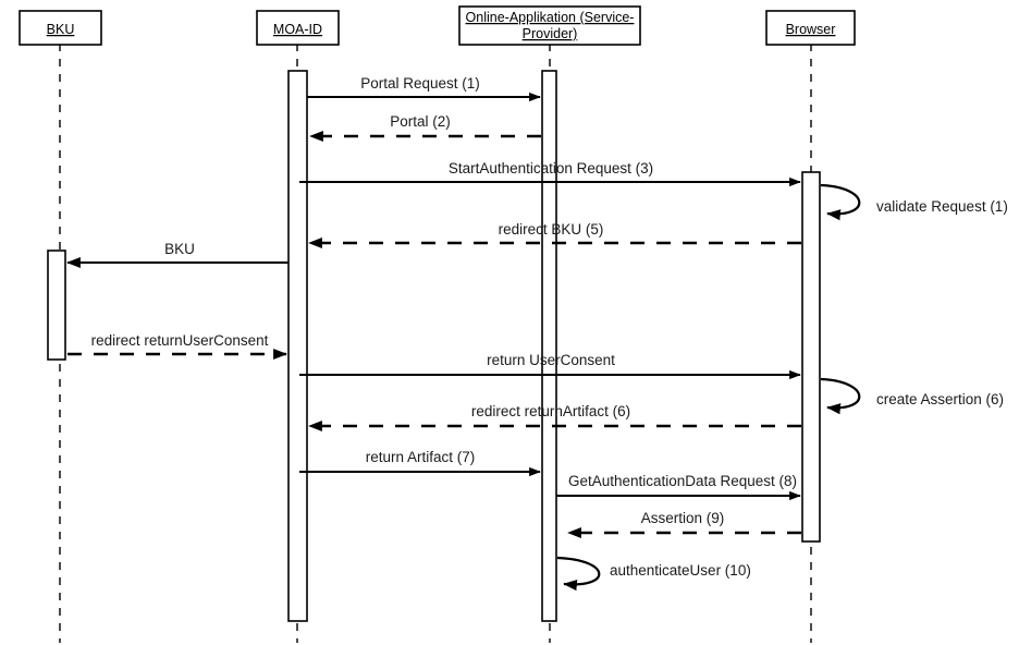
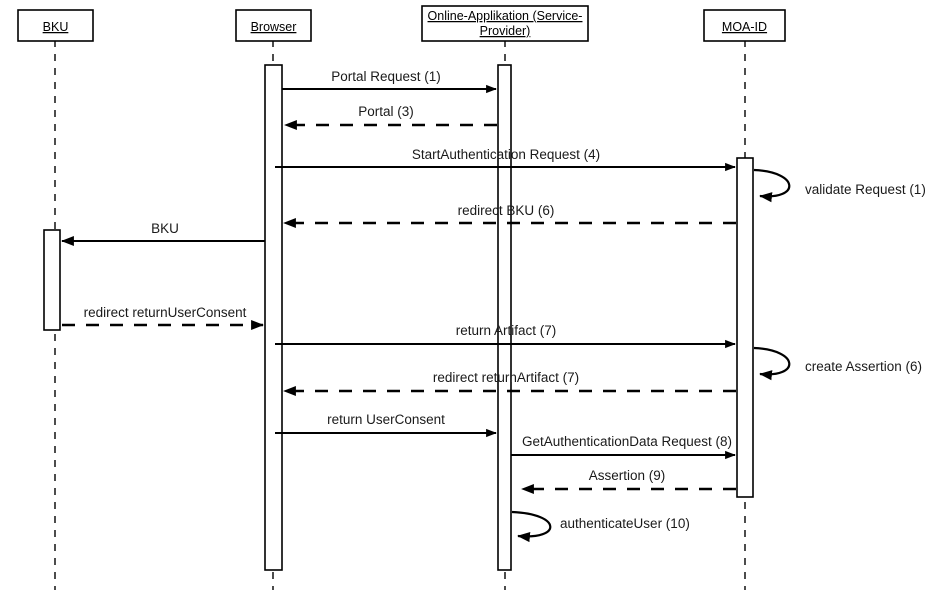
  BKU
- MOA-ID
+ Browser
  Online-Applikation (Service-
  Provider)
- Browser
+ MOA-ID
  Portal Request (1)
- Portal (2)
+ Portal (3)
- StartAuthentication Request (3)
+ StartAuthentication Request (4)
  validate Request (1)
- redirect BKU (5)
+ redirect BKU (6)
  BKU
  redirect returnUserConsent
- return UserConsent
+ return Artifact (7)
  create Assertion (6)
- redirect returnArtifact (6)
+ redirect returnArtifact (7)
- return Artifact (7)
+ return UserConsent
  GetAuthenticationData Request (8)
  Assertion (9)
  authenticateUser (10)
